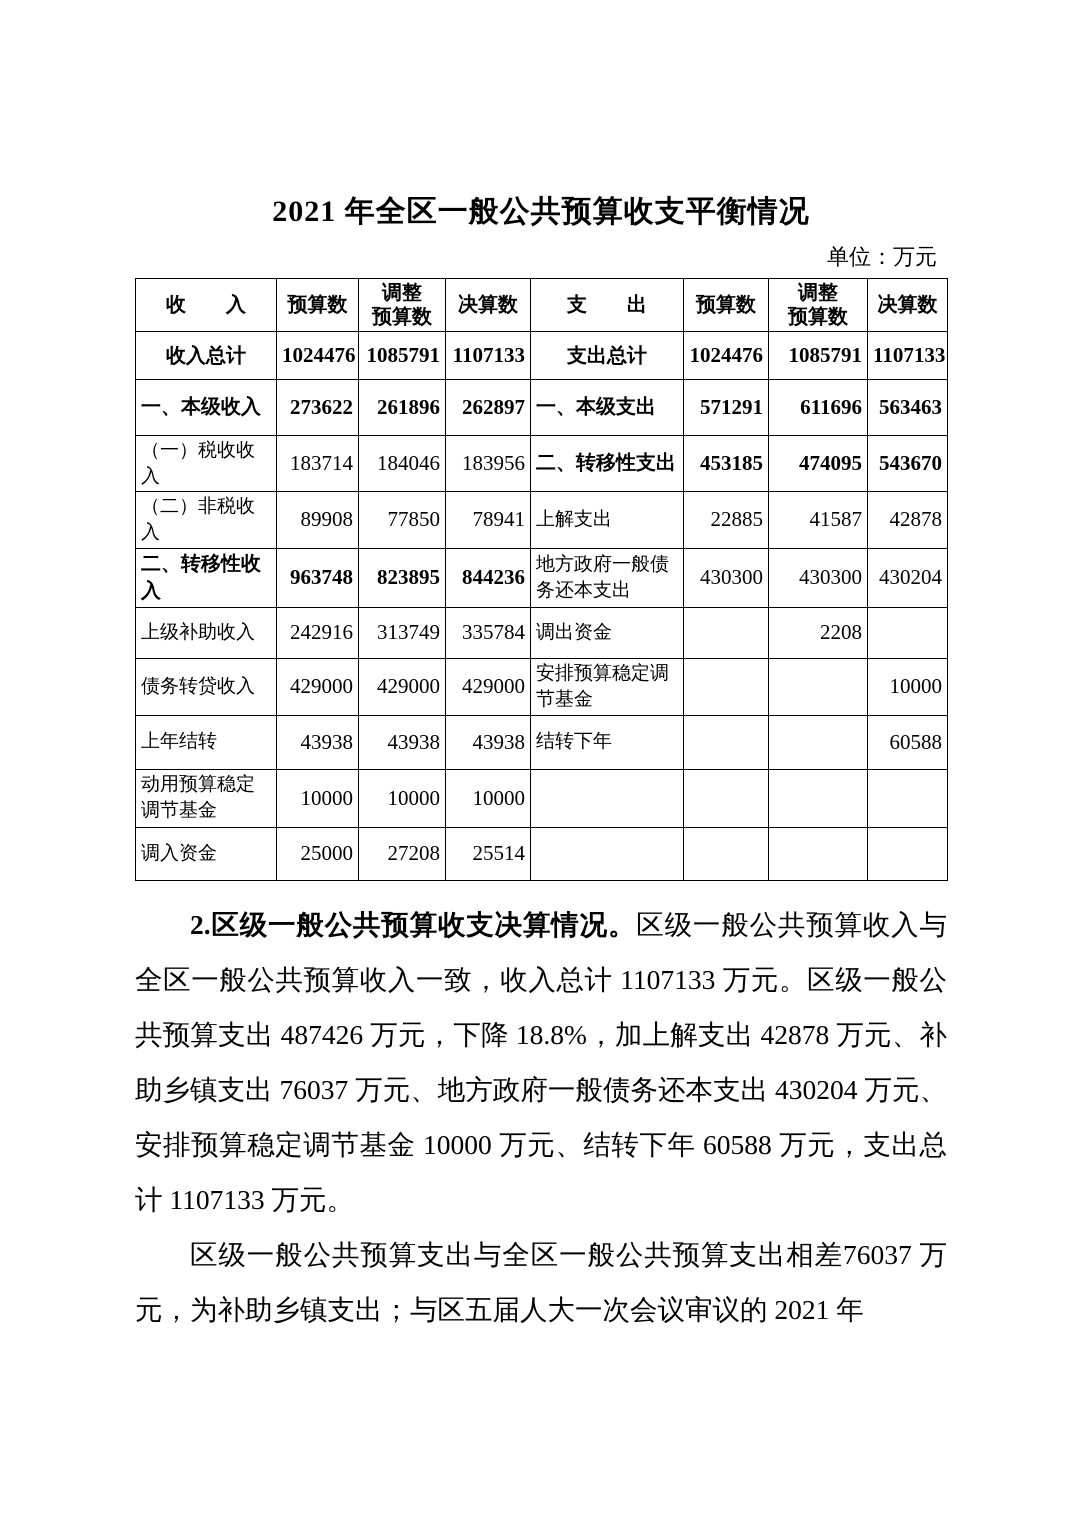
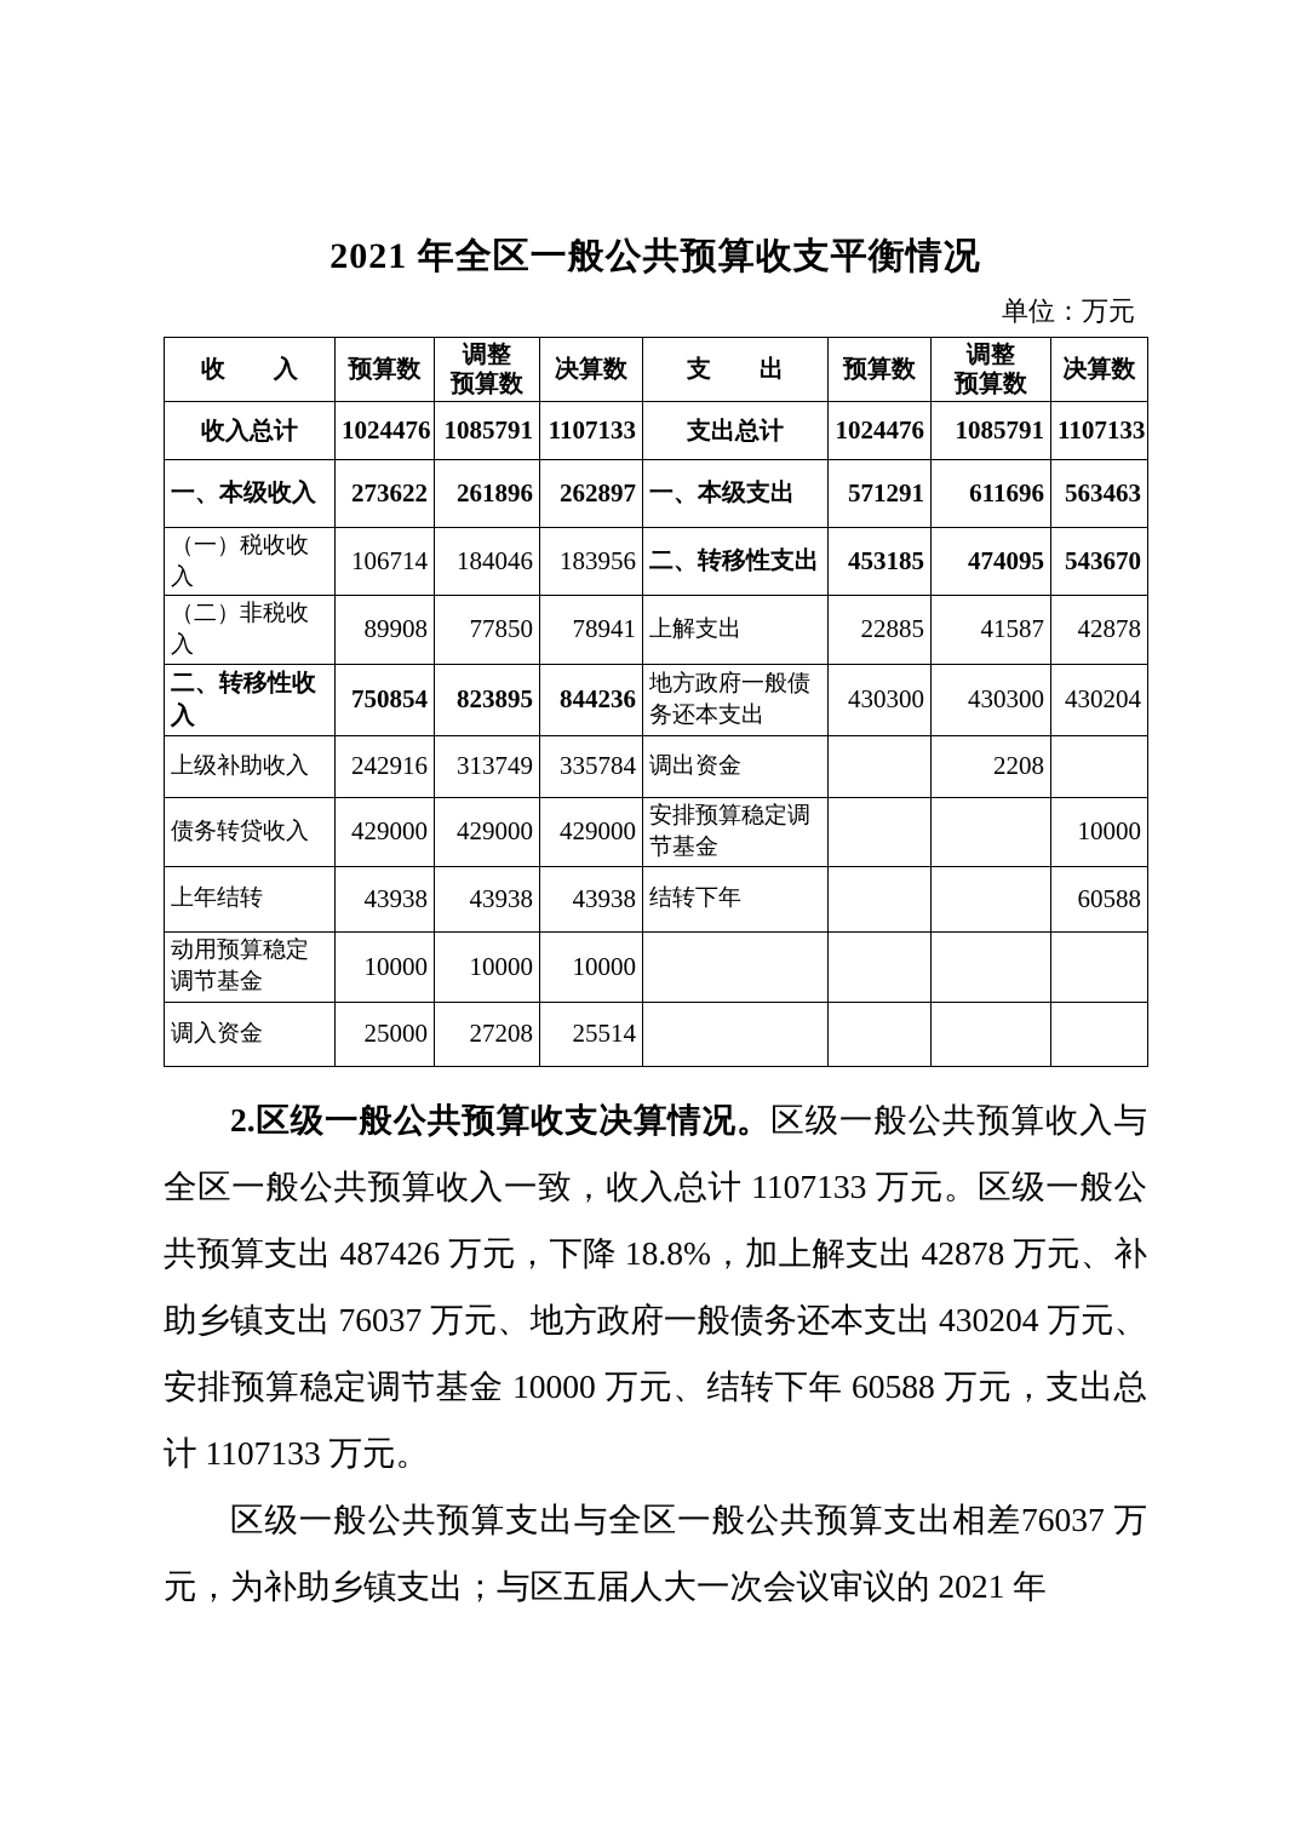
  2021 年全区一般公共预算收支平衡情况
  单位：万元
  收 入	预算数	调整 预算数	决算数	支 出	预算数	调整 预算数	决算数
  收入总计	1024476	1085791	1107133	支出总计	1024476	1085791	1107133
  一、本级收入	273622	261896	262897	一、本级支出	571291	611696	563463
- （一）税收收入	183714	184046	183956	二、转移性支出	453185	474095	543670
+ （一）税收收入	106714	184046	183956	二、转移性支出	453185	474095	543670
  （二）非税收入	89908	77850	78941	上解支出	22885	41587	42878
- 二、转移性收入	963748	823895	844236	地方政府一般债务还本支出	430300	430300	430204
+ 二、转移性收入	750854	823895	844236	地方政府一般债务还本支出	430300	430300	430204
  上级补助收入	242916	313749	335784	调出资金		2208
  债务转贷收入	429000	429000	429000	安排预算稳定调节基金			10000
  上年结转	43938	43938	43938	结转下年			60588
  动用预算稳定调节基金	10000	10000	10000
  调入资金	25000	27208	25514
  2.区级一般公共预算收支决算情况。区级一般公共预算收入与全区一般公共预算收入一致，收入总计 1107133 万元。区级一般公共预算支出 487426 万元，下降 18.8%，加上解支出 42878 万元、补助乡镇支出 76037 万元、地方政府一般债务还本支出 430204 万元、安排预算稳定调节基金 10000 万元、结转下年 60588 万元，支出总计 1107133 万元。
  区级一般公共预算支出与全区一般公共预算支出相差76037 万元，为补助乡镇支出；与区五届人大一次会议审议的 2021 年
